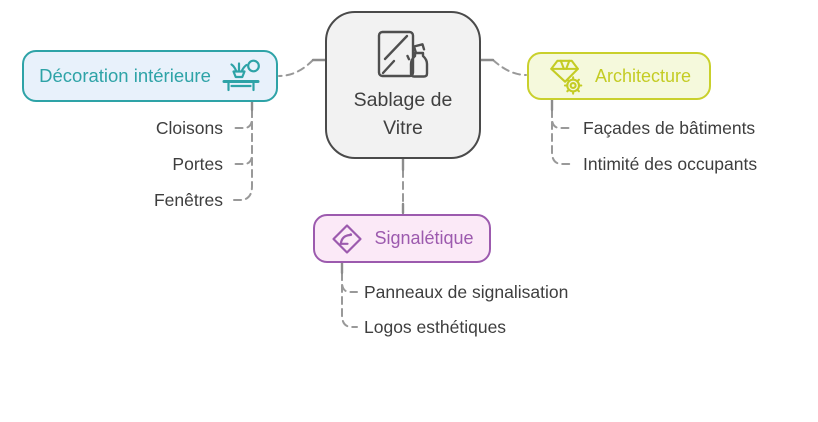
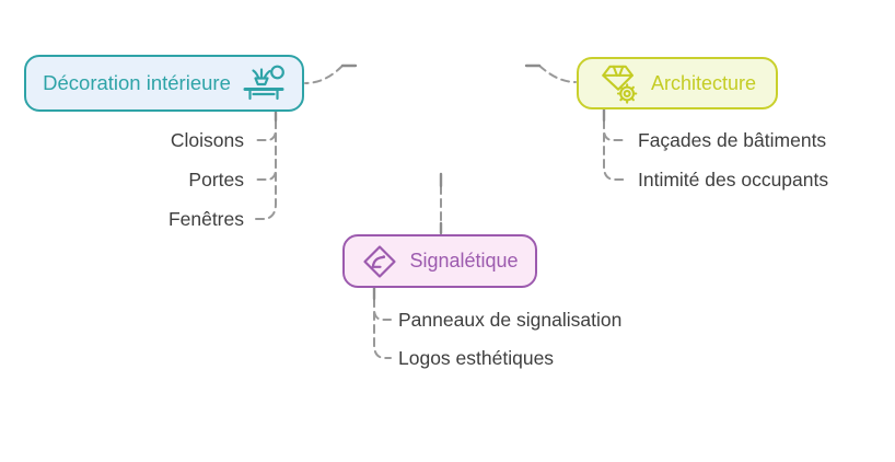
- Sablage de Vitre
  Décoration intérieure
  Architecture
  Signalétique
  Cloisons
  Portes
  Fenêtres
  Façades de bâtiments
  Intimité des occupants
  Panneaux de signalisation
  Logos esthétiques
